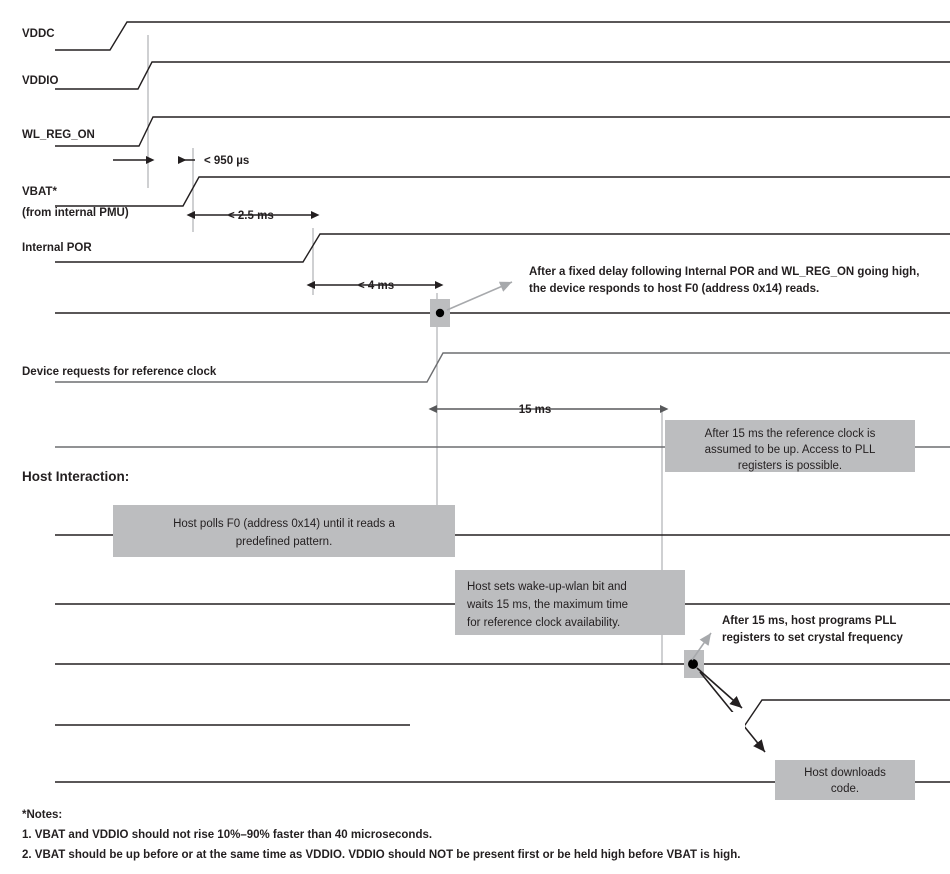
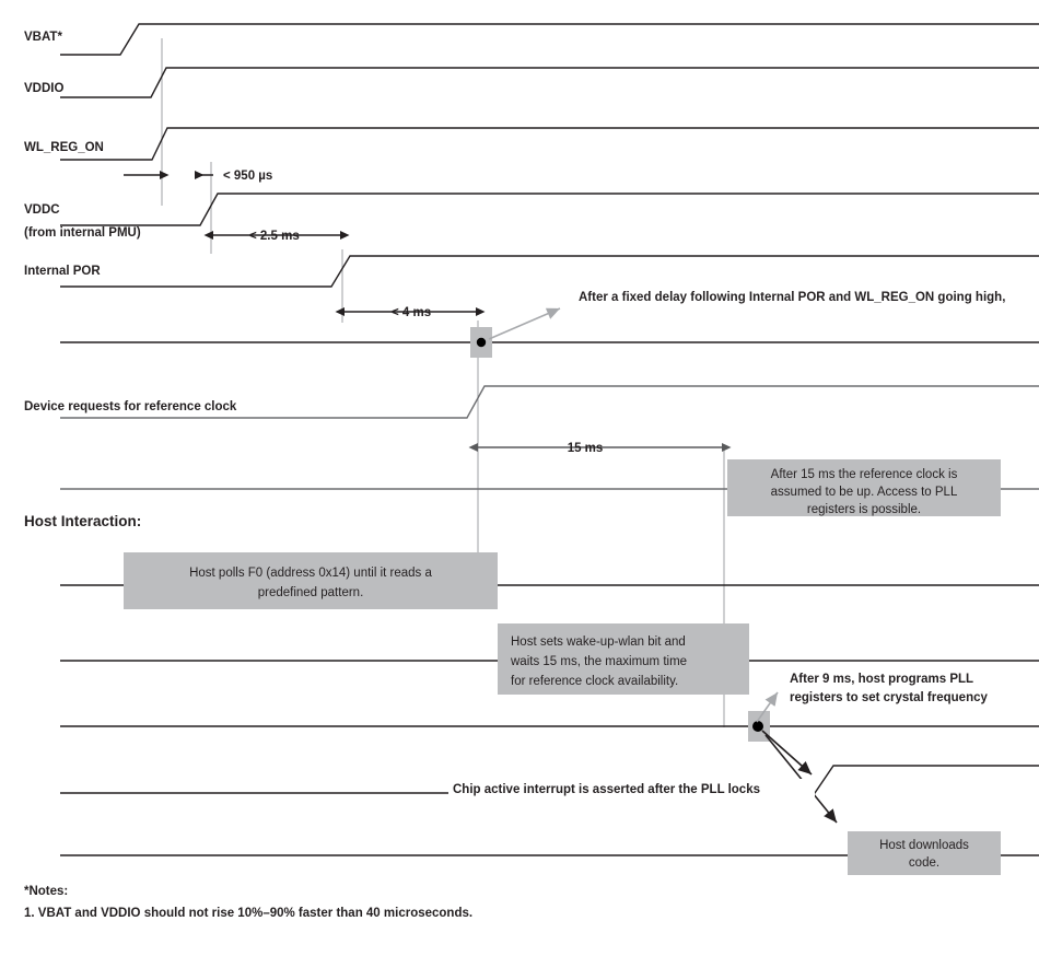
- VDDC
+ VBAT*
  VDDIO
  WL_REG_ON
- VBAT*
+ VDDC
  (from internal PMU)
  Internal POR
  Device requests for reference clock
  < 950 µs
  < 2.5 ms
  < 4 ms
  15 ms
  After a fixed delay following Internal POR and WL_REG_ON going high,
- the device responds to host F0 (address 0x14) reads.
  Host Interaction:
  After 15 ms the reference clock is
  assumed to be up. Access to PLL
  registers is possible.
  Host polls F0 (address 0x14) until it reads a
  predefined pattern.
  Host sets wake-up-wlan bit and
  waits 15 ms, the maximum time
  for reference clock availability.
- After 15 ms, host programs PLL
+ After 9 ms, host programs PLL
  registers to set crystal frequency
+ Chip active interrupt is asserted after the PLL locks
  Host downloads
  code.
  *Notes:
  1. VBAT and VDDIO should not rise 10%–90% faster than 40 microseconds.
- 2. VBAT should be up before or at the same time as VDDIO. VDDIO should NOT be present first or be held high before VBAT is high.
